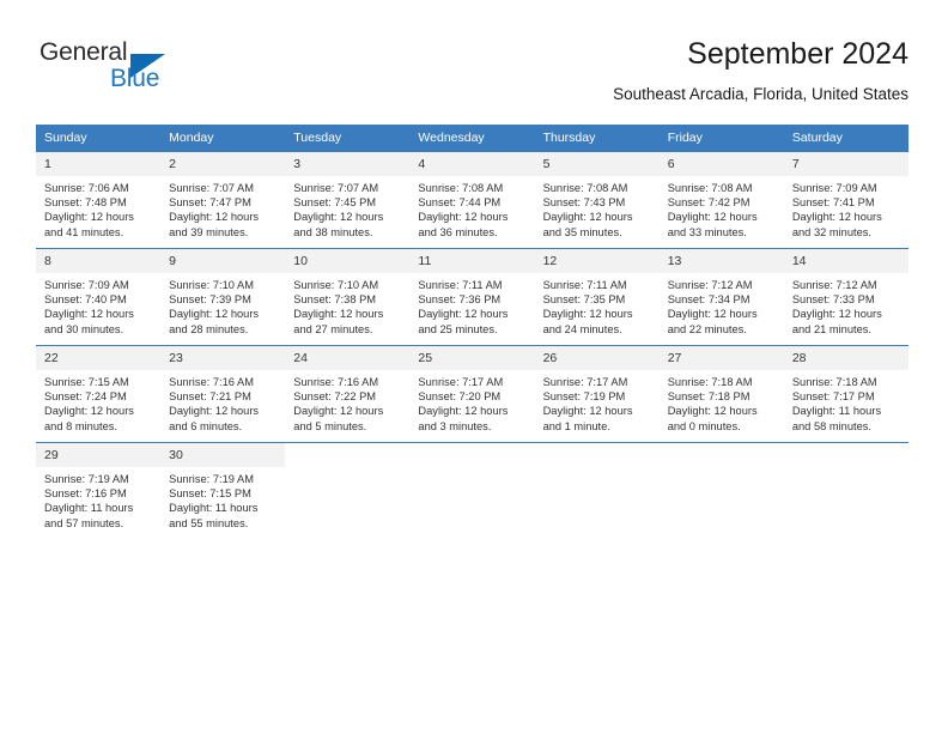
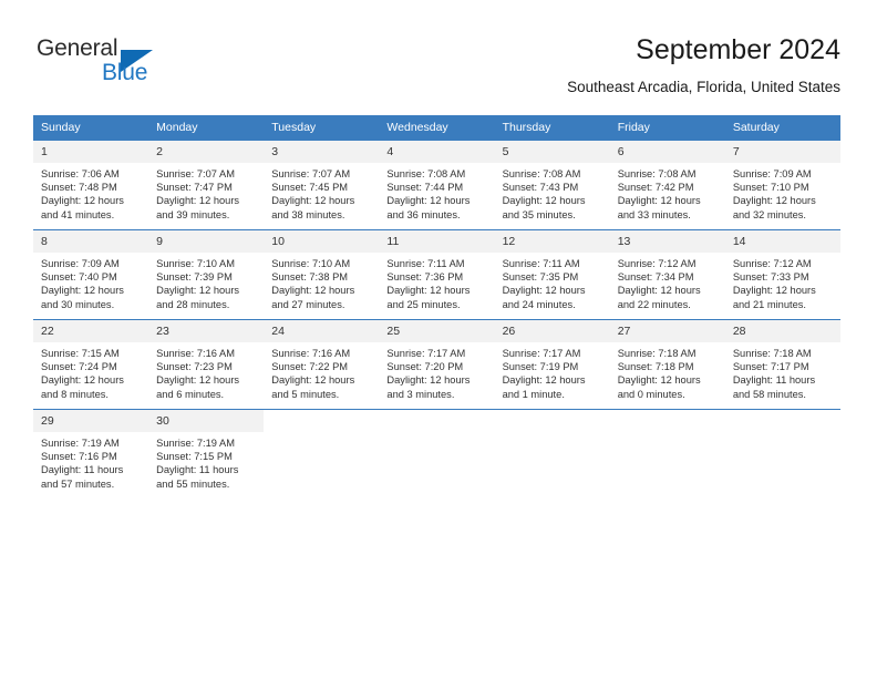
  General
  Blue
  September 2024
  Southeast Arcadia, Florida, United States
  Sunday	Monday	Tuesday	Wednesday	Thursday	Friday	Saturday
- 1 Sunrise: 7:06 AM Sunset: 7:48 PM Daylight: 12 hours and 41 minutes.	2 Sunrise: 7:07 AM Sunset: 7:47 PM Daylight: 12 hours and 39 minutes.	3 Sunrise: 7:07 AM Sunset: 7:45 PM Daylight: 12 hours and 38 minutes.	4 Sunrise: 7:08 AM Sunset: 7:44 PM Daylight: 12 hours and 36 minutes.	5 Sunrise: 7:08 AM Sunset: 7:43 PM Daylight: 12 hours and 35 minutes.	6 Sunrise: 7:08 AM Sunset: 7:42 PM Daylight: 12 hours and 33 minutes.	7 Sunrise: 7:09 AM Sunset: 7:41 PM Daylight: 12 hours and 32 minutes.
+ 1 Sunrise: 7:06 AM Sunset: 7:48 PM Daylight: 12 hours and 41 minutes.	2 Sunrise: 7:07 AM Sunset: 7:47 PM Daylight: 12 hours and 39 minutes.	3 Sunrise: 7:07 AM Sunset: 7:45 PM Daylight: 12 hours and 38 minutes.	4 Sunrise: 7:08 AM Sunset: 7:44 PM Daylight: 12 hours and 36 minutes.	5 Sunrise: 7:08 AM Sunset: 7:43 PM Daylight: 12 hours and 35 minutes.	6 Sunrise: 7:08 AM Sunset: 7:42 PM Daylight: 12 hours and 33 minutes.	7 Sunrise: 7:09 AM Sunset: 7:10 PM Daylight: 12 hours and 32 minutes.
  8 Sunrise: 7:09 AM Sunset: 7:40 PM Daylight: 12 hours and 30 minutes.	9 Sunrise: 7:10 AM Sunset: 7:39 PM Daylight: 12 hours and 28 minutes.	10 Sunrise: 7:10 AM Sunset: 7:38 PM Daylight: 12 hours and 27 minutes.	11 Sunrise: 7:11 AM Sunset: 7:36 PM Daylight: 12 hours and 25 minutes.	12 Sunrise: 7:11 AM Sunset: 7:35 PM Daylight: 12 hours and 24 minutes.	13 Sunrise: 7:12 AM Sunset: 7:34 PM Daylight: 12 hours and 22 minutes.	14 Sunrise: 7:12 AM Sunset: 7:33 PM Daylight: 12 hours and 21 minutes.
- 22 Sunrise: 7:15 AM Sunset: 7:24 PM Daylight: 12 hours and 8 minutes.	23 Sunrise: 7:16 AM Sunset: 7:21 PM Daylight: 12 hours and 6 minutes.	24 Sunrise: 7:16 AM Sunset: 7:22 PM Daylight: 12 hours and 5 minutes.	25 Sunrise: 7:17 AM Sunset: 7:20 PM Daylight: 12 hours and 3 minutes.	26 Sunrise: 7:17 AM Sunset: 7:19 PM Daylight: 12 hours and 1 minute.	27 Sunrise: 7:18 AM Sunset: 7:18 PM Daylight: 12 hours and 0 minutes.	28 Sunrise: 7:18 AM Sunset: 7:17 PM Daylight: 11 hours and 58 minutes.
+ 22 Sunrise: 7:15 AM Sunset: 7:24 PM Daylight: 12 hours and 8 minutes.	23 Sunrise: 7:16 AM Sunset: 7:23 PM Daylight: 12 hours and 6 minutes.	24 Sunrise: 7:16 AM Sunset: 7:22 PM Daylight: 12 hours and 5 minutes.	25 Sunrise: 7:17 AM Sunset: 7:20 PM Daylight: 12 hours and 3 minutes.	26 Sunrise: 7:17 AM Sunset: 7:19 PM Daylight: 12 hours and 1 minute.	27 Sunrise: 7:18 AM Sunset: 7:18 PM Daylight: 12 hours and 0 minutes.	28 Sunrise: 7:18 AM Sunset: 7:17 PM Daylight: 11 hours and 58 minutes.
  29 Sunrise: 7:19 AM Sunset: 7:16 PM Daylight: 11 hours and 57 minutes.	30 Sunrise: 7:19 AM Sunset: 7:15 PM Daylight: 11 hours and 55 minutes.
